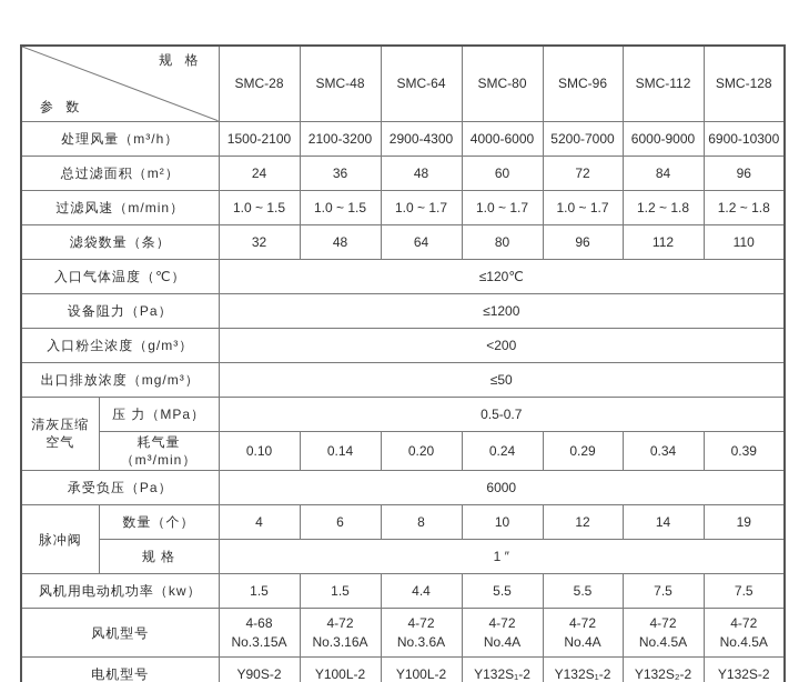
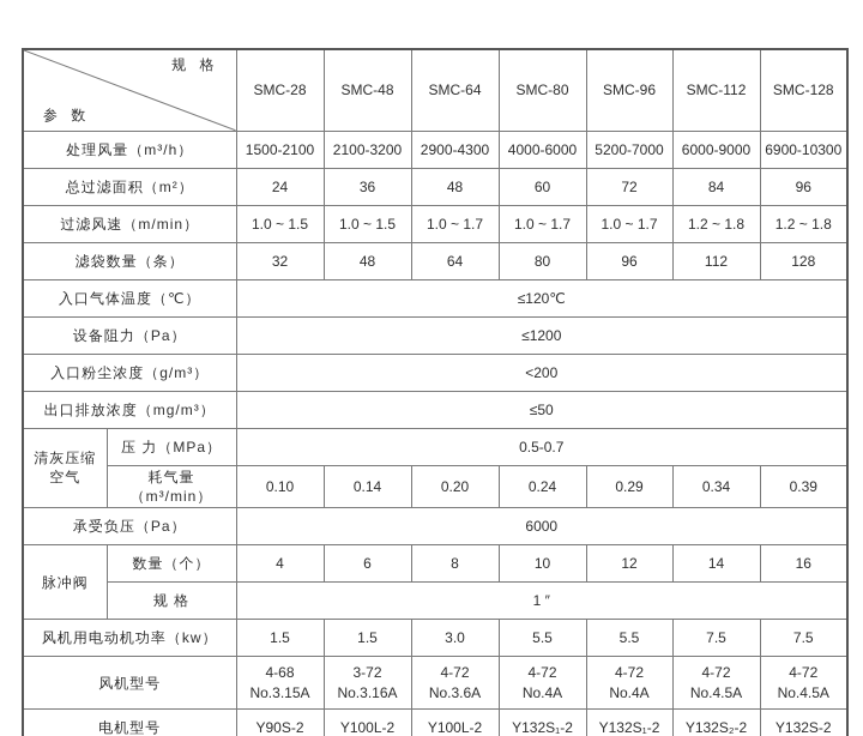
  规 格 参 数	SMC-28	SMC-48	SMC-64	SMC-80	SMC-96	SMC-112	SMC-128
  处理风量（m³/h）	1500-2100	2100-3200	2900-4300	4000-6000	5200-7000	6000-9000	6900-10300
  总过滤面积（m²）	24	36	48	60	72	84	96
  过滤风速（m/min）	1.0 ~ 1.5	1.0 ~ 1.5	1.0 ~ 1.7	1.0 ~ 1.7	1.0 ~ 1.7	1.2 ~ 1.8	1.2 ~ 1.8
- 滤袋数量（条）	32	48	64	80	96	112	110
+ 滤袋数量（条）	32	48	64	80	96	112	128
  入口气体温度（℃）	≤120℃
  设备阻力（Pa）	≤1200
  入口粉尘浓度（g/m³）	<200
  出口排放浓度（mg/m³）	≤50
  清灰压缩空气	压 力（MPa）	0.5-0.7
  耗气量（m³/min）	0.10	0.14	0.20	0.24	0.29	0.34	0.39
  承受负压（Pa）	6000
- 脉冲阀	数量（个）	4	6	8	10	12	14	19
+ 脉冲阀	数量（个）	4	6	8	10	12	14	16
  规 格	1 ″
- 风机用电动机功率（kw）	1.5	1.5	4.4	5.5	5.5	7.5	7.5
+ 风机用电动机功率（kw）	1.5	1.5	3.0	5.5	5.5	7.5	7.5
- 风机型号	4-68 No.3.15A	4-72 No.3.16A	4-72 No.3.6A	4-72 No.4A	4-72 No.4A	4-72 No.4.5A	4-72 No.4.5A
+ 风机型号	4-68 No.3.15A	3-72 No.3.16A	4-72 No.3.6A	4-72 No.4A	4-72 No.4A	4-72 No.4.5A	4-72 No.4.5A
  电机型号	Y90S-2	Y100L-2	Y100L-2	Y132S₁-2	Y132S₁-2	Y132S₂-2	Y132S-2
